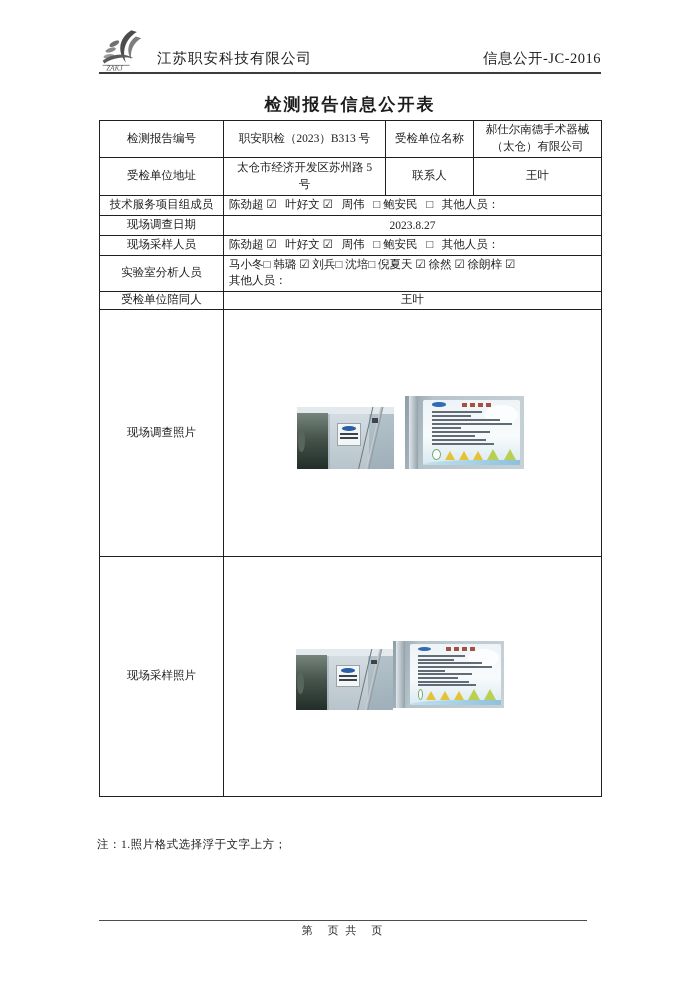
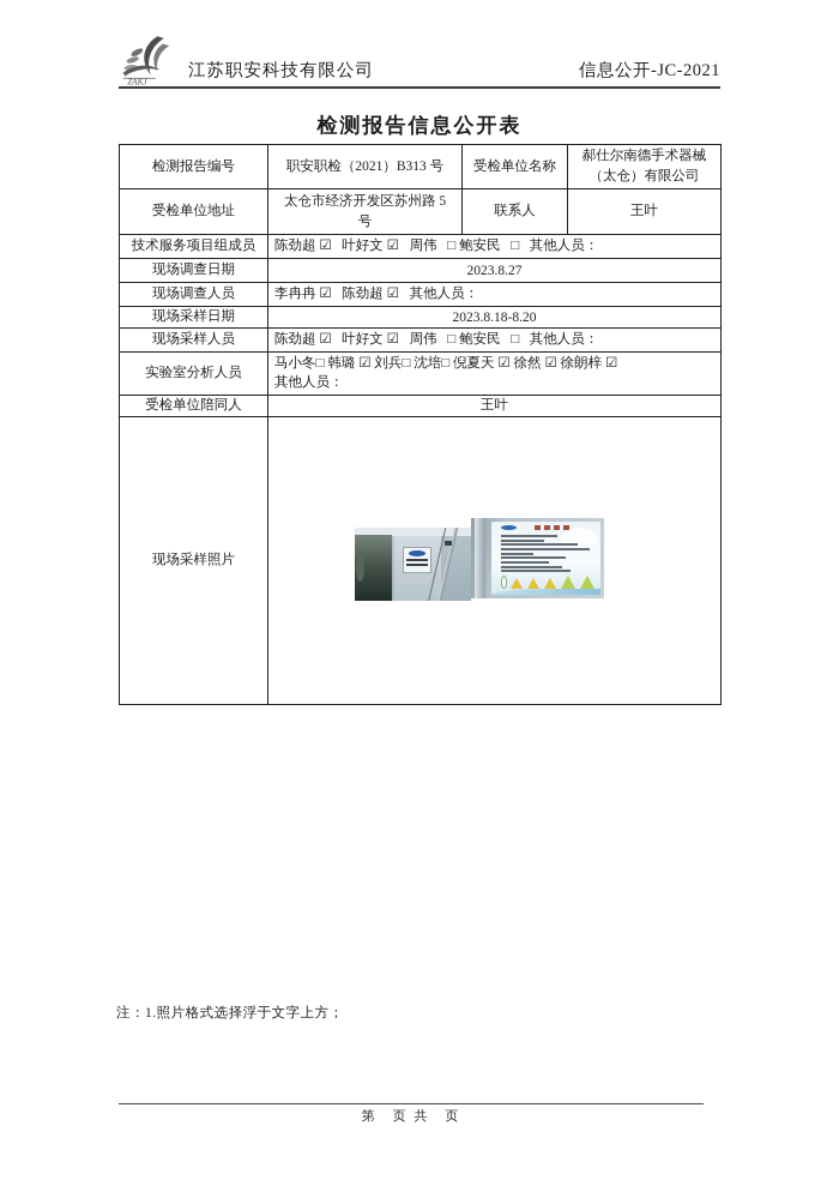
  ZAKJ
  江苏职安科技有限公司
- 信息公开-JC-2016
+ 信息公开-JC-2021
  检测报告信息公开表
- 检测报告编号	职安职检（2023）B313 号	受检单位名称	郝仕尔南德手术器械 （太仓）有限公司
+ 检测报告编号	职安职检（2021）B313 号	受检单位名称	郝仕尔南德手术器械 （太仓）有限公司
  受检单位地址	太仓市经济开发区苏州路 5 号	联系人	王叶
  技术服务项目组成员	陈劲超 ☑ 叶好文 ☑ 周伟 □ 鲍安民 □ 其他人员：
  现场调查日期	2023.8.27
+ 现场调查人员	李冉冉 ☑ 陈劲超 ☑ 其他人员：
+ 现场采样日期	2023.8.18-8.20
  现场采样人员	陈劲超 ☑ 叶好文 ☑ 周伟 □ 鲍安民 □ 其他人员：
  实验室分析人员	马小冬□ 韩璐 ☑ 刘兵□ 沈培□ 倪夏天 ☑ 徐然 ☑ 徐朗梓 ☑ 其他人员：
  受检单位陪同人	王叶
- 现场调查照片
  现场采样照片
  注：1.照片格式选择浮于文字上方；
  第 页 共 页
